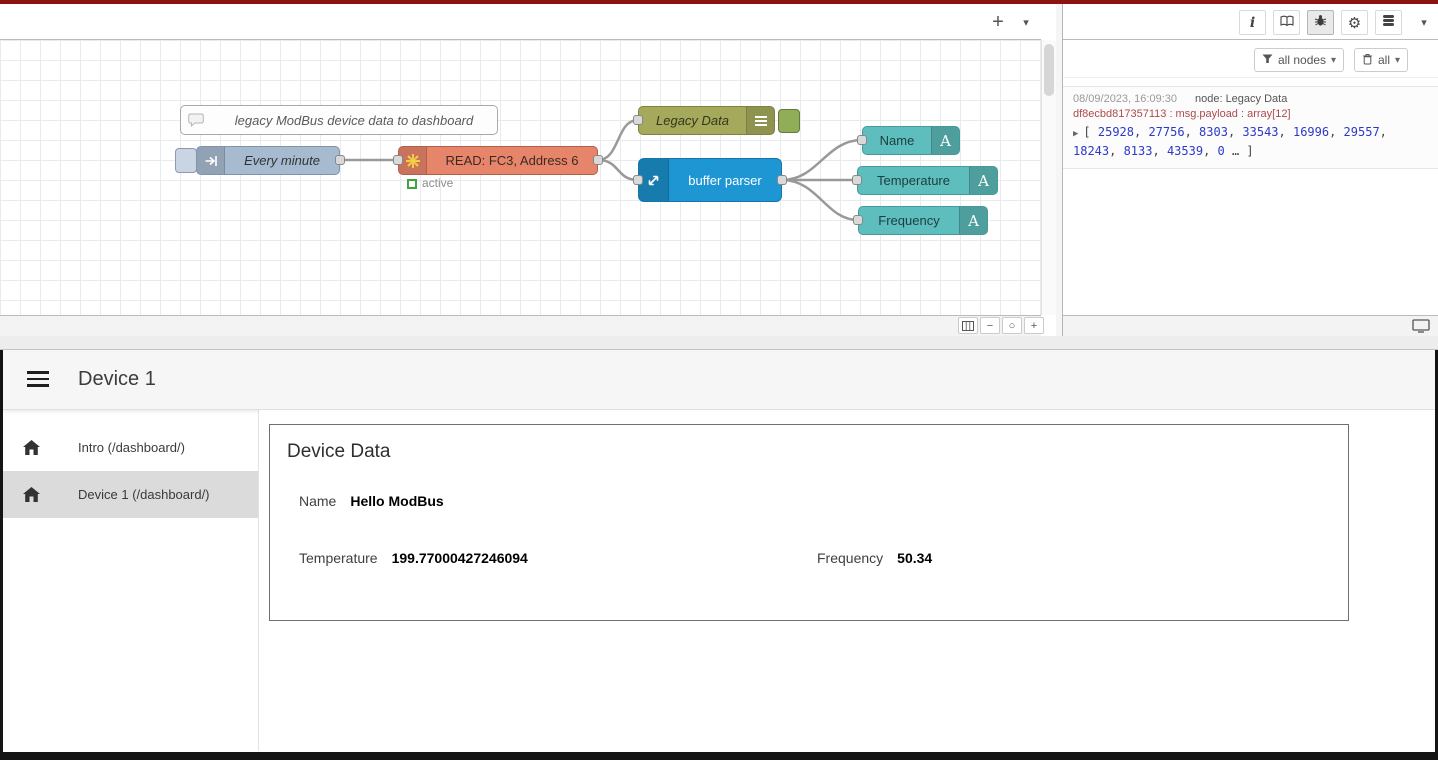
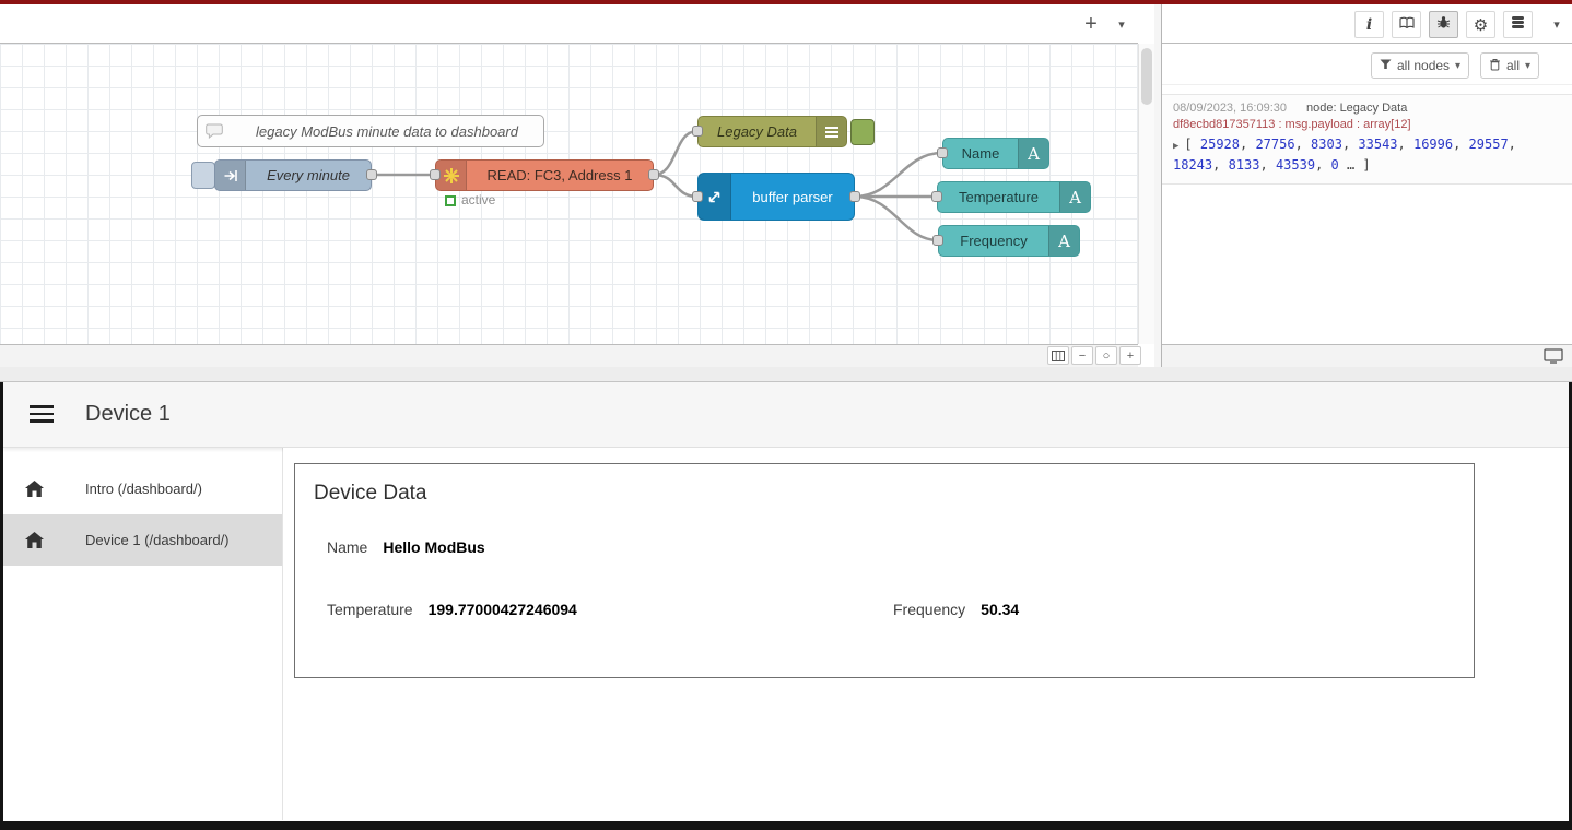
  +
  ▾
- legacy ModBus device data to dashboard
+ legacy ModBus minute data to dashboard
  Every minute
- READ: FC3, Address 6
+ READ: FC3, Address 1
  active
  Legacy Data
  buffer parser
  Name
  A
  Temperature
  A
  Frequency
  A
  −
  ○
  +
  i
  ⚙
  ▾
  all nodes
  ▾
  all
  ▾
  08/09/2023, 16:09:30
  node: Legacy Data
  df8ecbd817357113 : msg.payload : array[12]
  ▶ [ 25928, 27756, 8303, 33543, 16996, 29557, 18243, 8133, 43539, 0 … ]
  Device 1
  Intro (/dashboard/)
  Device 1 (/dashboard/)
  Device Data
  Name
  Hello ModBus
  Temperature
  199.77000427246094
  Frequency
  50.34
